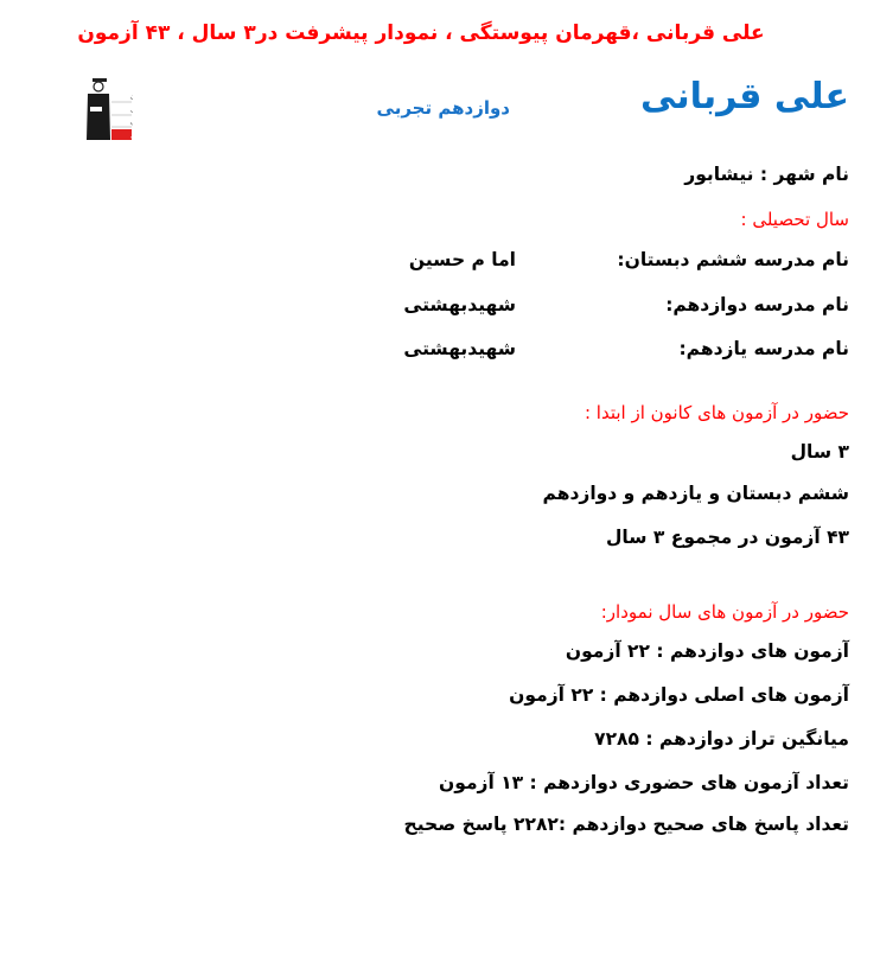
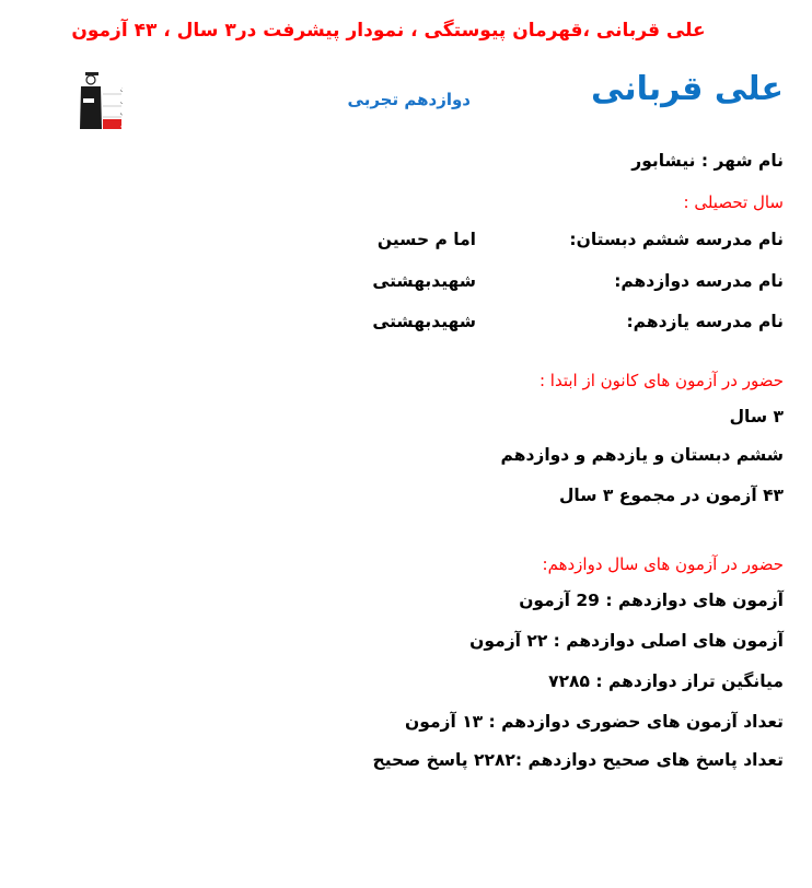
  علی قربانی ،قهرمان پیوستگی ، نمودار پیشرفت در۳ سال ، ۴۳ آزمون
  علی قربانی
  دوازدهم تجربی
  نام شهر : نیشابور
  سال تحصیلی :
  نام مدرسه ششم دبستان:
  اما م حسین
  نام مدرسه دوازدهم:
  شهیدبهشتی
  نام مدرسه یازدهم:
  شهیدبهشتی
  حضور در آزمون های کانون از ابتدا :
  ۳ سال
  ششم دبستان و یازدهم و دوازدهم
  ۴۳ آزمون در مجموع ۳ سال
- حضور در آزمون های سال نمودار:
+ حضور در آزمون های سال دوازدهم:
- آزمون های دوازدهم : ۲۲ آزمون
+ آزمون های دوازدهم : 29 آزمون
  آزمون های اصلی دوازدهم : ۲۲ آزمون
  میانگین تراز دوازدهم : ۷۲۸۵
  تعداد آزمون های حضوری دوازدهم : ۱۳ آزمون
  تعداد پاسخ های صحیح دوازدهم :۲۲۸۲ پاسخ صحیح
